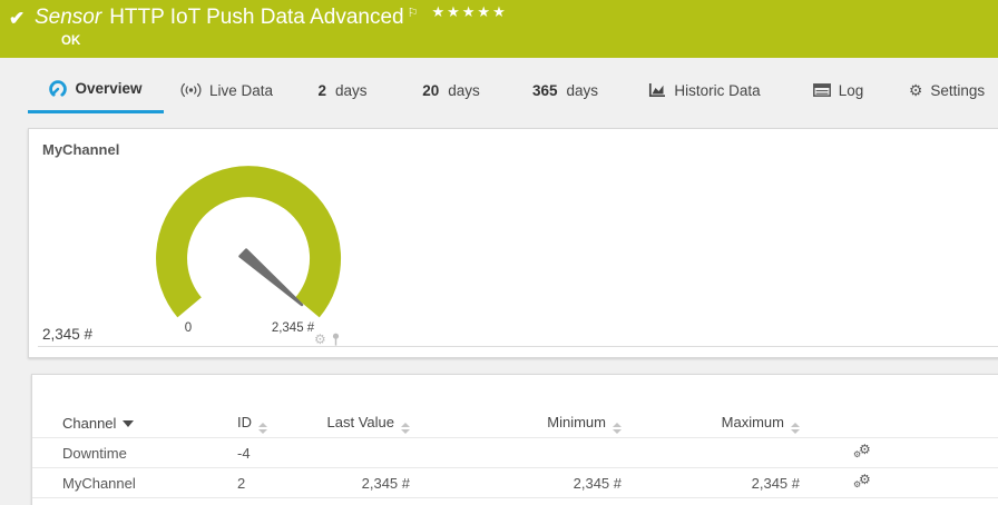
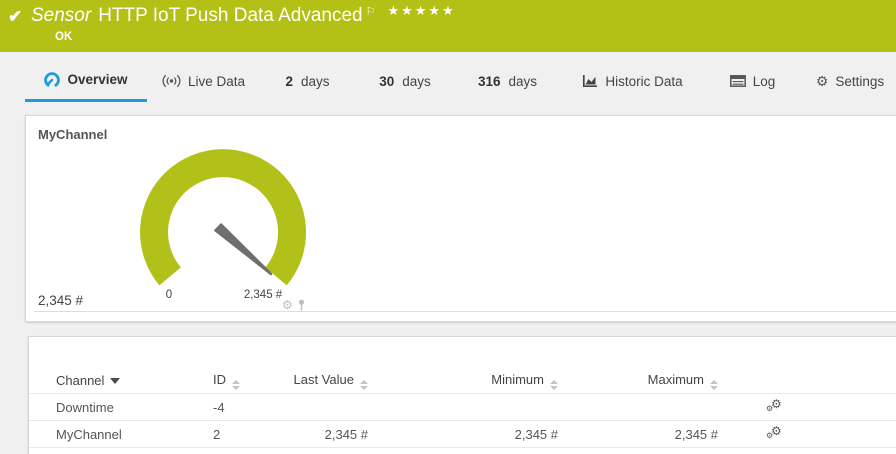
  ✔
  Sensor HTTP IoT Push Data Advanced ⚐ ★★★★★
  OK
  Overview
  Live Data
  2
  days
- 20
+ 30
  days
- 365
+ 316
  days
  Historic Data
  Log
  ⚙
  Settings
  MyChannel
  0
  2,345 #
  2,345 #
  ⚙
  Channel
  ID
  Last Value
  Minimum
  Maximum
  Downtime
  -4
  ⚙
  ⚙
  MyChannel
  2
  2,345 #
  2,345 #
  2,345 #
  ⚙
  ⚙
